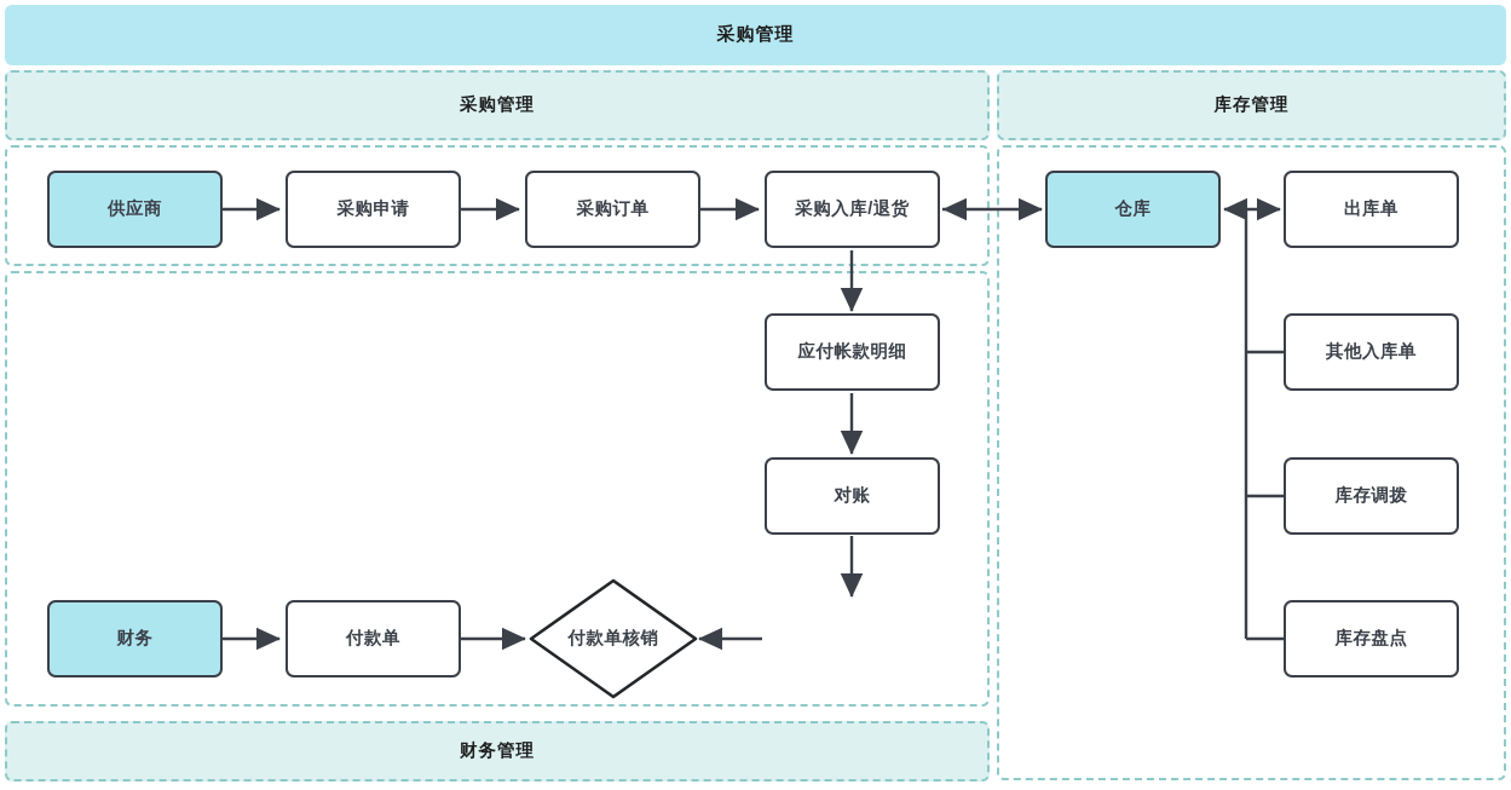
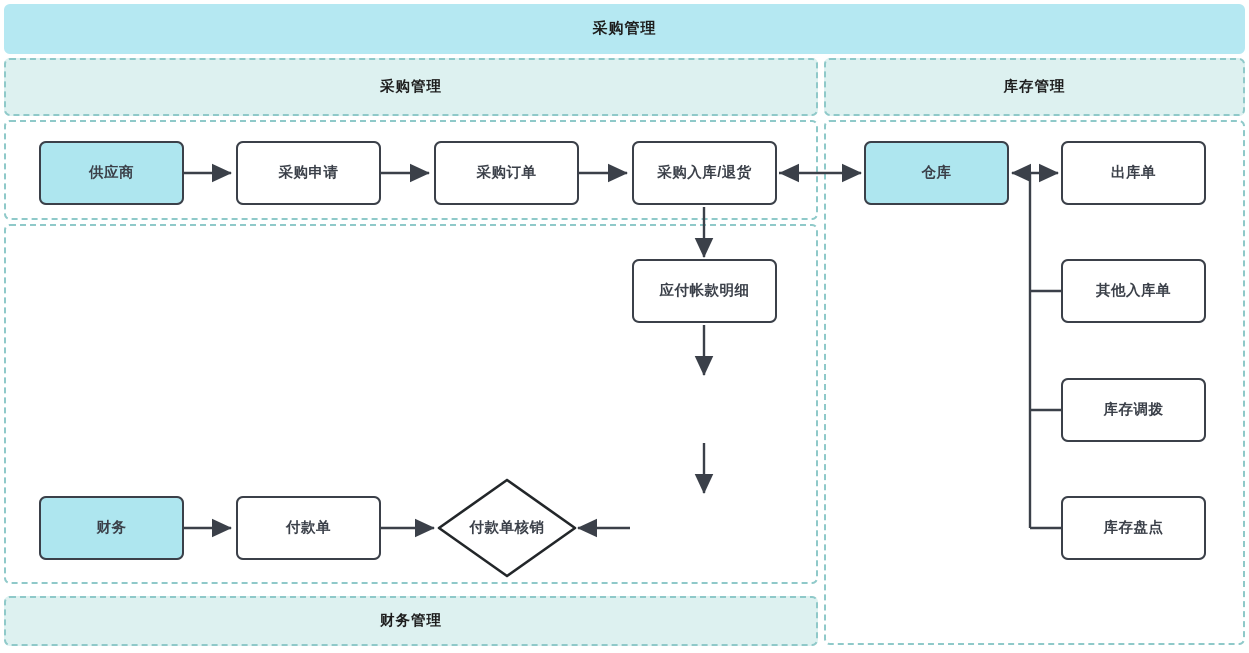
  采购管理
  采购管理
  库存管理
  财务管理
  供应商
  采购申请
  采购订单
  采购入库/退货
  仓库
  出库单
  其他入库单
  库存调拨
  库存盘点
  应付帐款明细
- 对账
  财务
  付款单
  付款单核销
